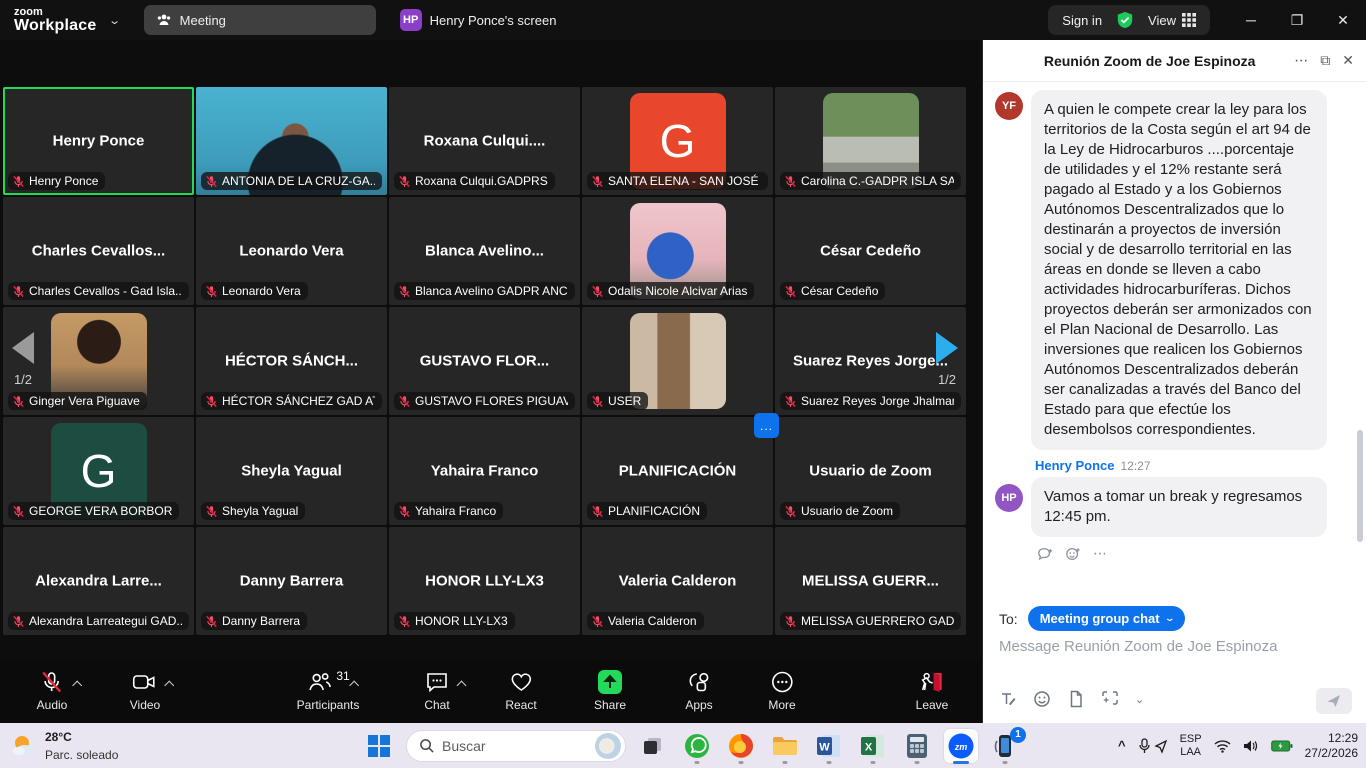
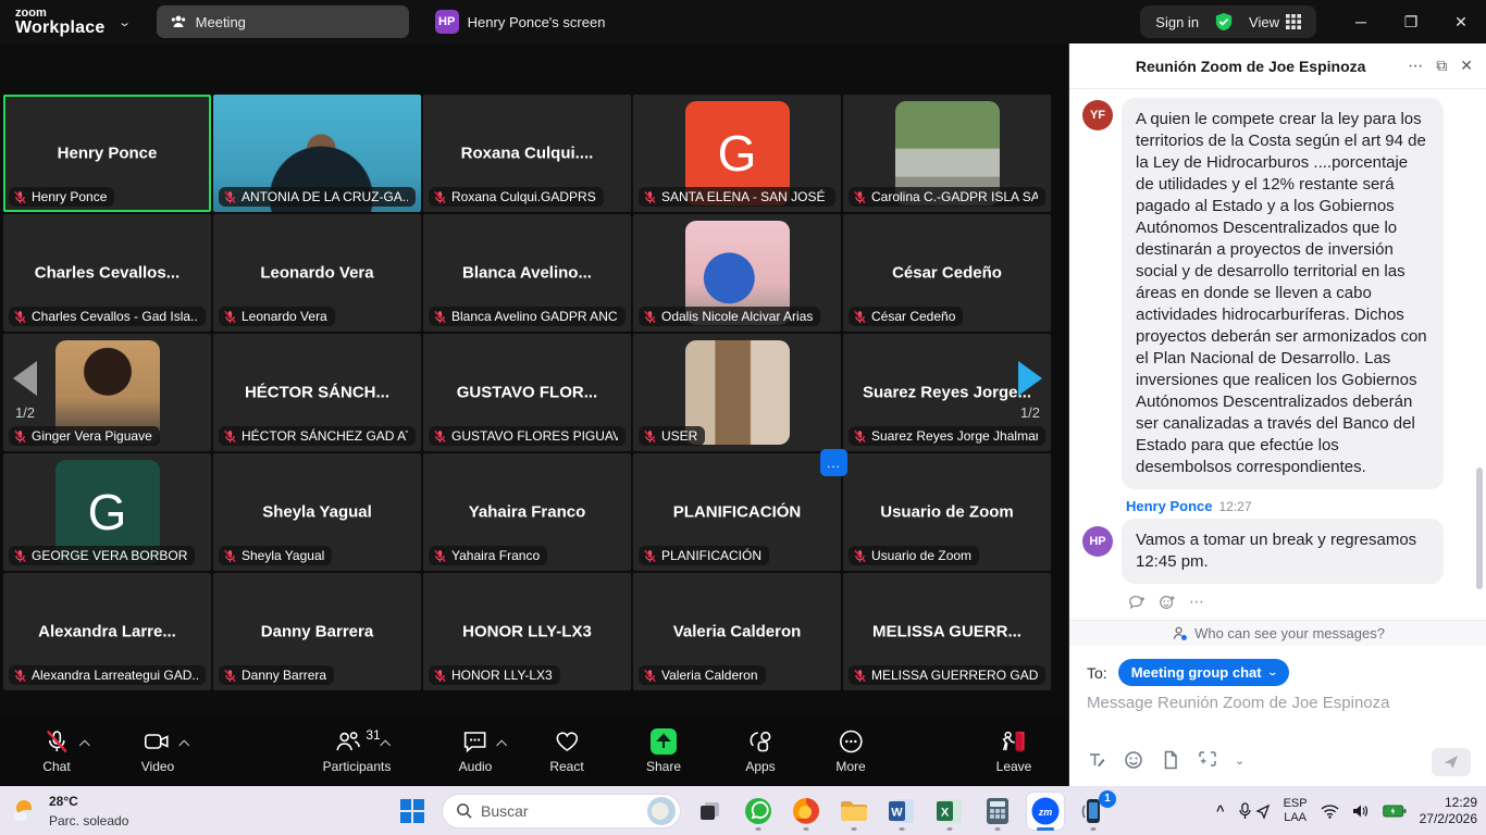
  zoom
  Workplace
  ⌄
  Meeting
  HP
  Henry Ponce's screen
  Sign in
  View
  ─
  ❐
  ✕
  Henry Ponce
  Henry Ponce
  ANTONIA DE LA CRUZ-GA..
  Roxana Culqui....
  Roxana Culqui.GADPRS
  G
  SANTA ELENA - SAN JOSÉ
  Carolina C.-GADPR ISLA SA
  Charles Cevallos...
  Charles Cevallos - Gad Isla..
  Leonardo Vera
  Leonardo Vera
  Blanca Avelino...
  Blanca Avelino GADPR ANC
  Odalis Nicole Alcivar Arias
  César Cedeño
  César Cedeño
  Ginger Vera Piguave
  HÉCTOR SÁNCH...
  HÉCTOR SÁNCHEZ GAD A
  GUSTAVO FLOR...
  GUSTAVO FLORES PIGUAV
  USER
  Suarez Reyes Jorge...
  Suarez Reyes Jorge Jhalmar
  G
  GEORGE VERA BORBOR
  Sheyla Yagual
  Sheyla Yagual
  Yahaira Franco
  Yahaira Franco
  PLANIFICACIÓN
  PLANIFICACIÓN
  Usuario de Zoom
  Usuario de Zoom
  Alexandra Larre...
  Alexandra Larreategui GAD..
  Danny Barrera
  Danny Barrera
  HONOR LLY-LX3
  HONOR LLY-LX3
  Valeria Calderon
  Valeria Calderon
  MELISSA GUERR...
  MELISSA GUERRERO GAD
  1/2
  1/2
  ...
- Audio
+ Chat
  Video
  31
  Participants
- Chat
+ Audio
  React
  Share
  Apps
  More
  Leave
  Reunión Zoom de Joe Espinoza
  ⋯
  ⧉
  ✕
  YF
  A quien le compete crear la ley para los territorios de la Costa según el art 94 de la Ley de Hidrocarburos ....porcentaje de utilidades y el 12% restante será pagado al Estado y a los Gobiernos Autónomos Descentralizados que lo destinarán a proyectos de inversión social y de desarrollo territorial en las áreas en donde se lleven a cabo actividades hidrocarburíferas. Dichos proyectos deberán ser armonizados con el Plan Nacional de Desarrollo. Las inversiones que realicen los Gobiernos Autónomos Descentralizados deberán ser canalizadas a través del Banco del Estado para que efectúe los desembolsos correspondientes.
  HP
  Henry Ponce 12:27
  Vamos a tomar un break y regresamos 12:45 pm.
  ⋯
+ Who can see your messages?
  To:
  Meeting group chat
  ⌄
  Message Reunión Zoom de Joe Espinoza
  ⌄
  28°C
  Parc. soleado
  Buscar
  W
  X
  zm
  1
  ^
  ESP
  LAA
  12:29
  27/2/2026
